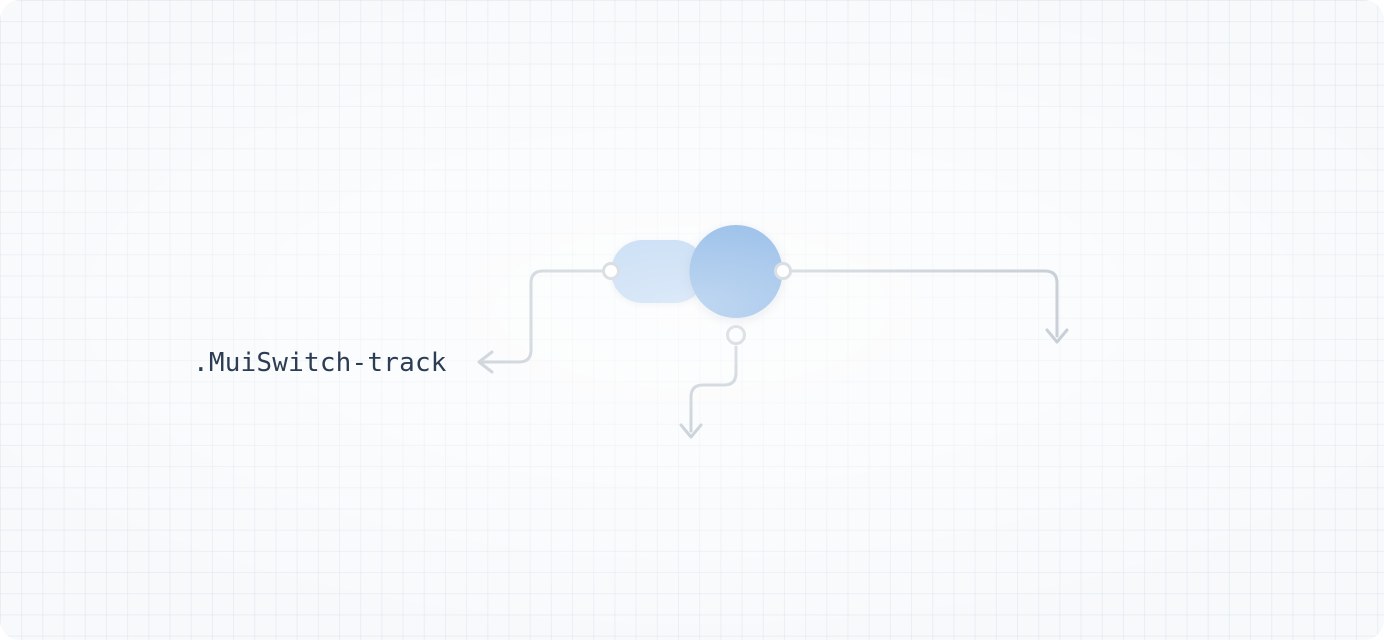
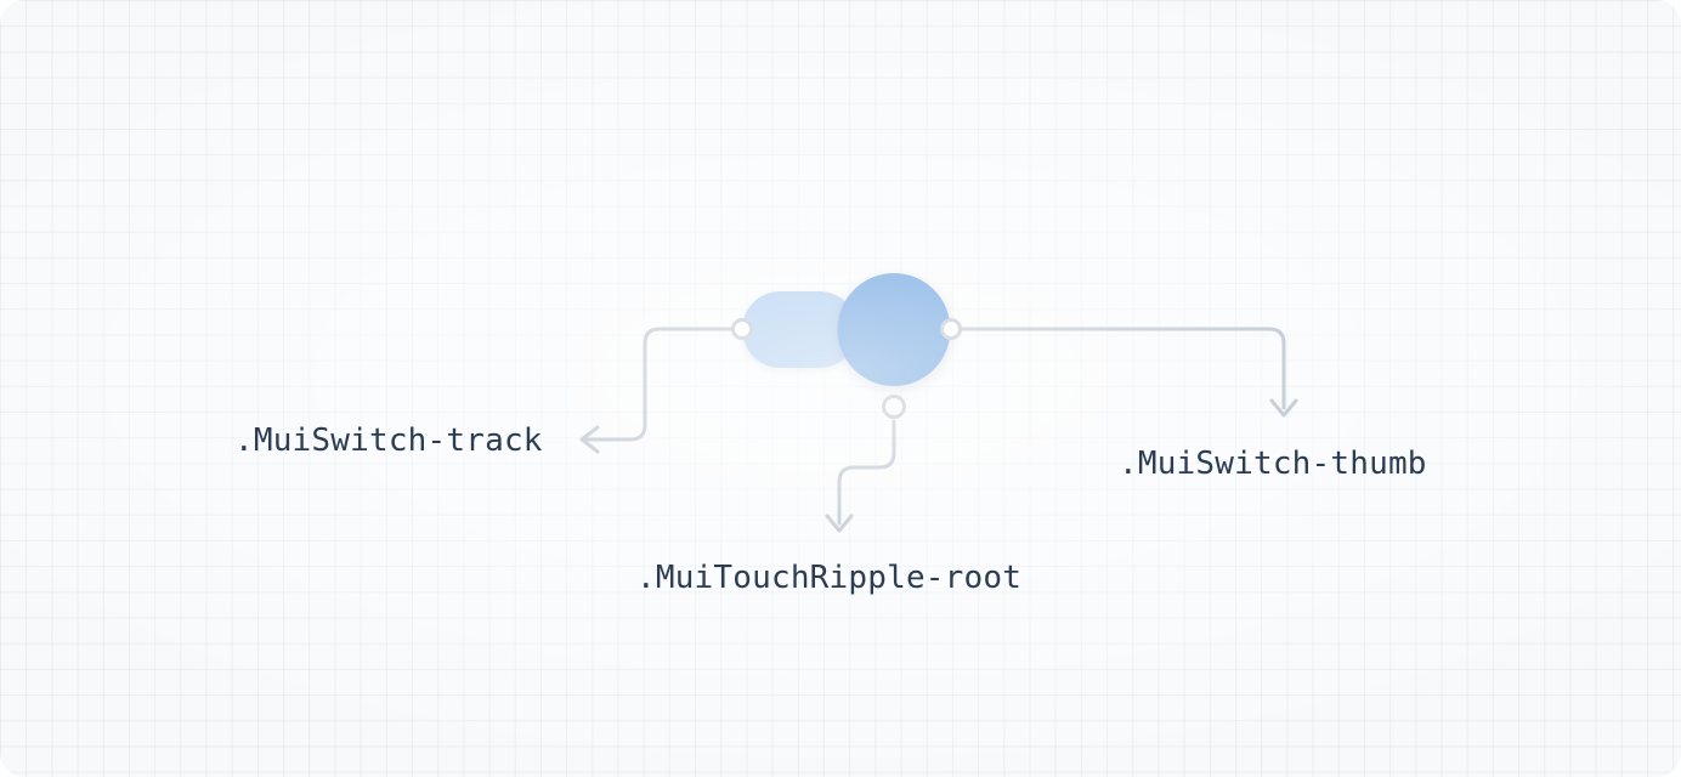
  .MuiSwitch-track
+ .MuiSwitch-thumb
+ .MuiTouchRipple-root
